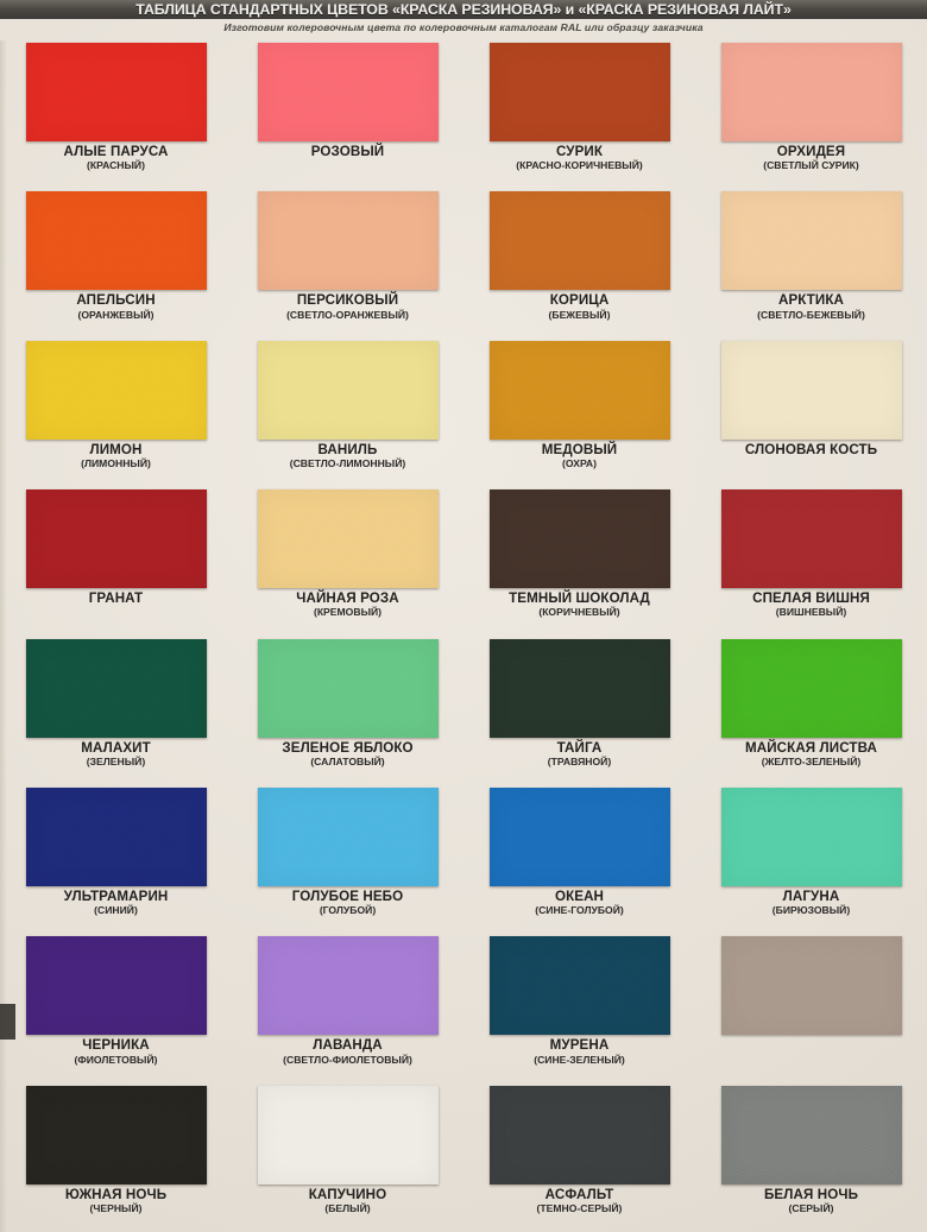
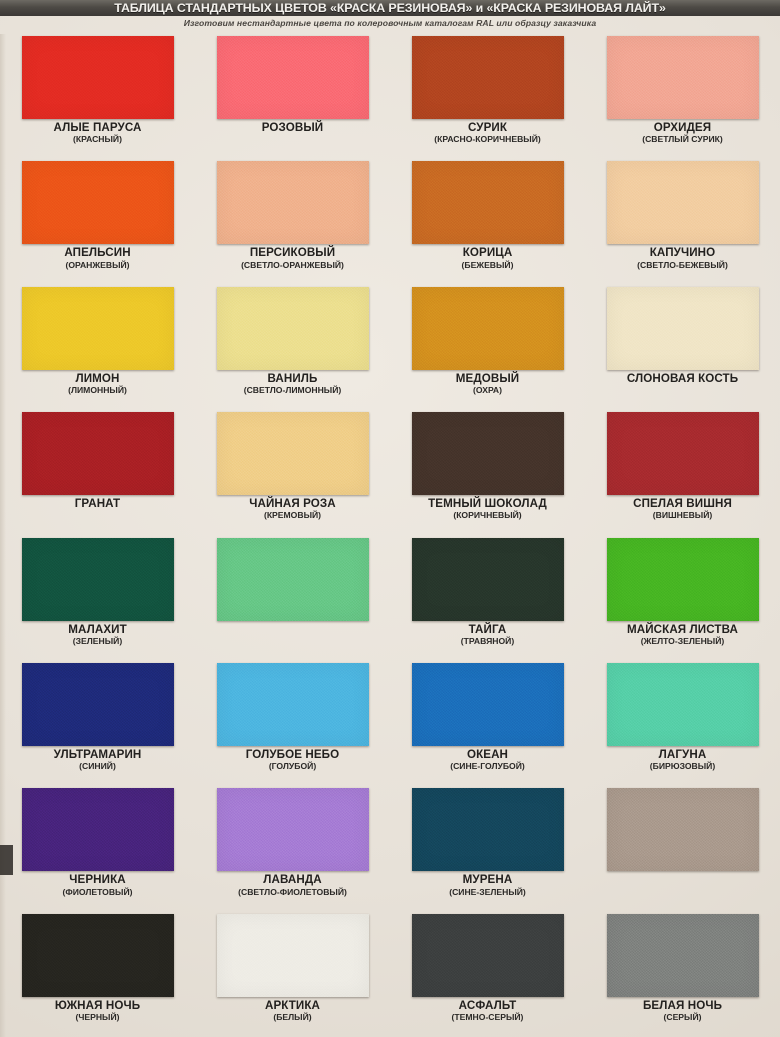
  ТАБЛИЦА СТАНДАРТНЫХ ЦВЕТОВ «КРАСКА РЕЗИНОВАЯ» и «КРАСКА РЕЗИНОВАЯ ЛАЙТ»
- Изготовим колеровочным цвета по колеровочным каталогам RAL или образцу заказчика
+ Изготовим нестандартные цвета по колеровочным каталогам RAL или образцу заказчика
  АЛЫЕ ПАРУСА
  (КРАСНЫЙ)
  РОЗОВЫЙ
  СУРИК
  (КРАСНО-КОРИЧНЕВЫЙ)
  ОРХИДЕЯ
  (СВЕТЛЫЙ СУРИК)
  АПЕЛЬСИН
  (ОРАНЖЕВЫЙ)
  ПЕРСИКОВЫЙ
  (СВЕТЛО-ОРАНЖЕВЫЙ)
  КОРИЦА
  (БЕЖЕВЫЙ)
- АРКТИКА
+ КАПУЧИНО
  (СВЕТЛО-БЕЖЕВЫЙ)
  ЛИМОН
  (ЛИМОННЫЙ)
  ВАНИЛЬ
  (СВЕТЛО-ЛИМОННЫЙ)
  МЕДОВЫЙ
  (ОХРА)
  СЛОНОВАЯ КОСТЬ
  ГРАНАТ
  ЧАЙНАЯ РОЗА
  (КРЕМОВЫЙ)
  ТЕМНЫЙ ШОКОЛАД
  (КОРИЧНЕВЫЙ)
  СПЕЛАЯ ВИШНЯ
  (ВИШНЕВЫЙ)
  МАЛАХИТ
  (ЗЕЛЕНЫЙ)
- ЗЕЛЕНОЕ ЯБЛОКО
- (САЛАТОВЫЙ)
  ТАЙГА
  (ТРАВЯНОЙ)
  МАЙСКАЯ ЛИСТВА
  (ЖЕЛТО-ЗЕЛЕНЫЙ)
  УЛЬТРАМАРИН
  (СИНИЙ)
  ГОЛУБОЕ НЕБО
  (ГОЛУБОЙ)
  ОКЕАН
  (СИНЕ-ГОЛУБОЙ)
  ЛАГУНА
  (БИРЮЗОВЫЙ)
  ЧЕРНИКА
  (ФИОЛЕТОВЫЙ)
  ЛАВАНДА
  (СВЕТЛО-ФИОЛЕТОВЫЙ)
  МУРЕНА
  (СИНЕ-ЗЕЛЕНЫЙ)
  ЮЖНАЯ НОЧЬ
  (ЧЕРНЫЙ)
- КАПУЧИНО
+ АРКТИКА
  (БЕЛЫЙ)
  АСФАЛЬТ
  (ТЕМНО-СЕРЫЙ)
  БЕЛАЯ НОЧЬ
  (СЕРЫЙ)
